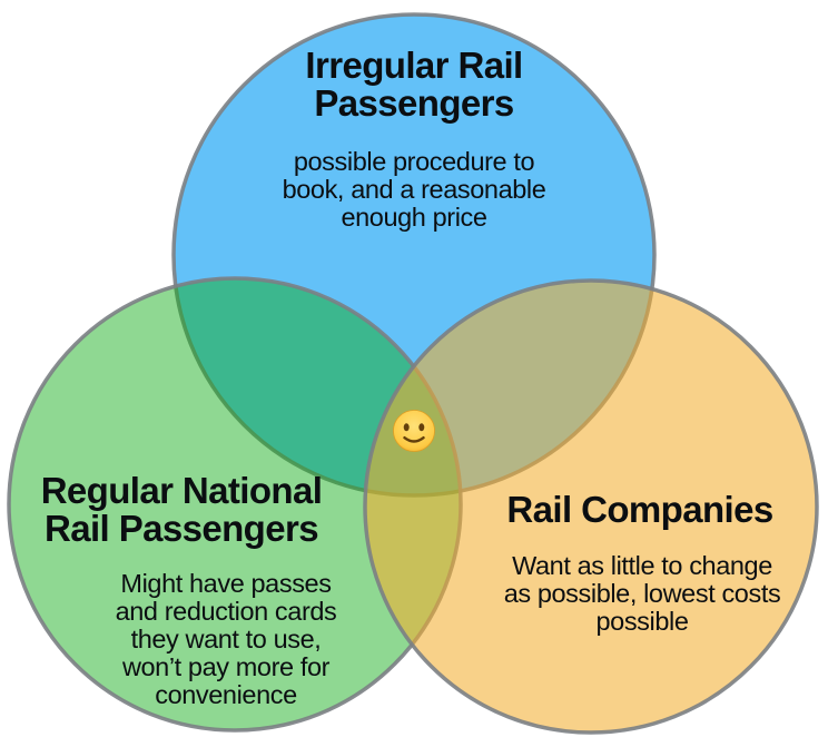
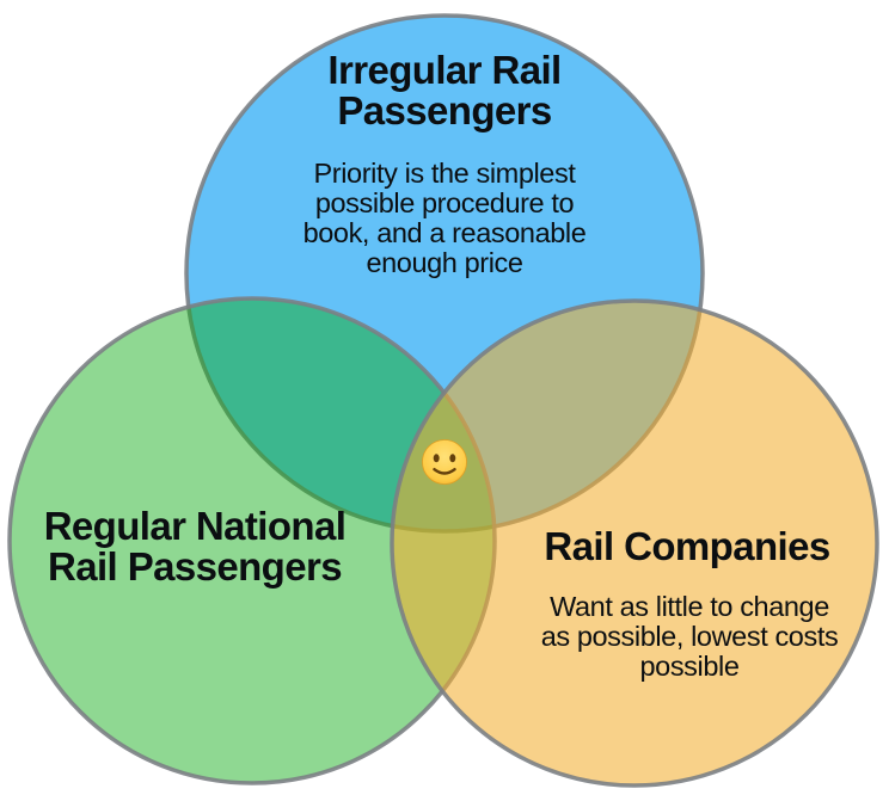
  Irregular Rail
  Passengers
+ Priority is the simplest
  possible procedure to
  book, and a reasonable
  enough price
  Regular National
  Rail Passengers
- Might have passes
- and reduction cards
- they want to use,
- won’t pay more for
- convenience
  Rail Companies
  Want as little to change
  as possible, lowest costs
  possible
